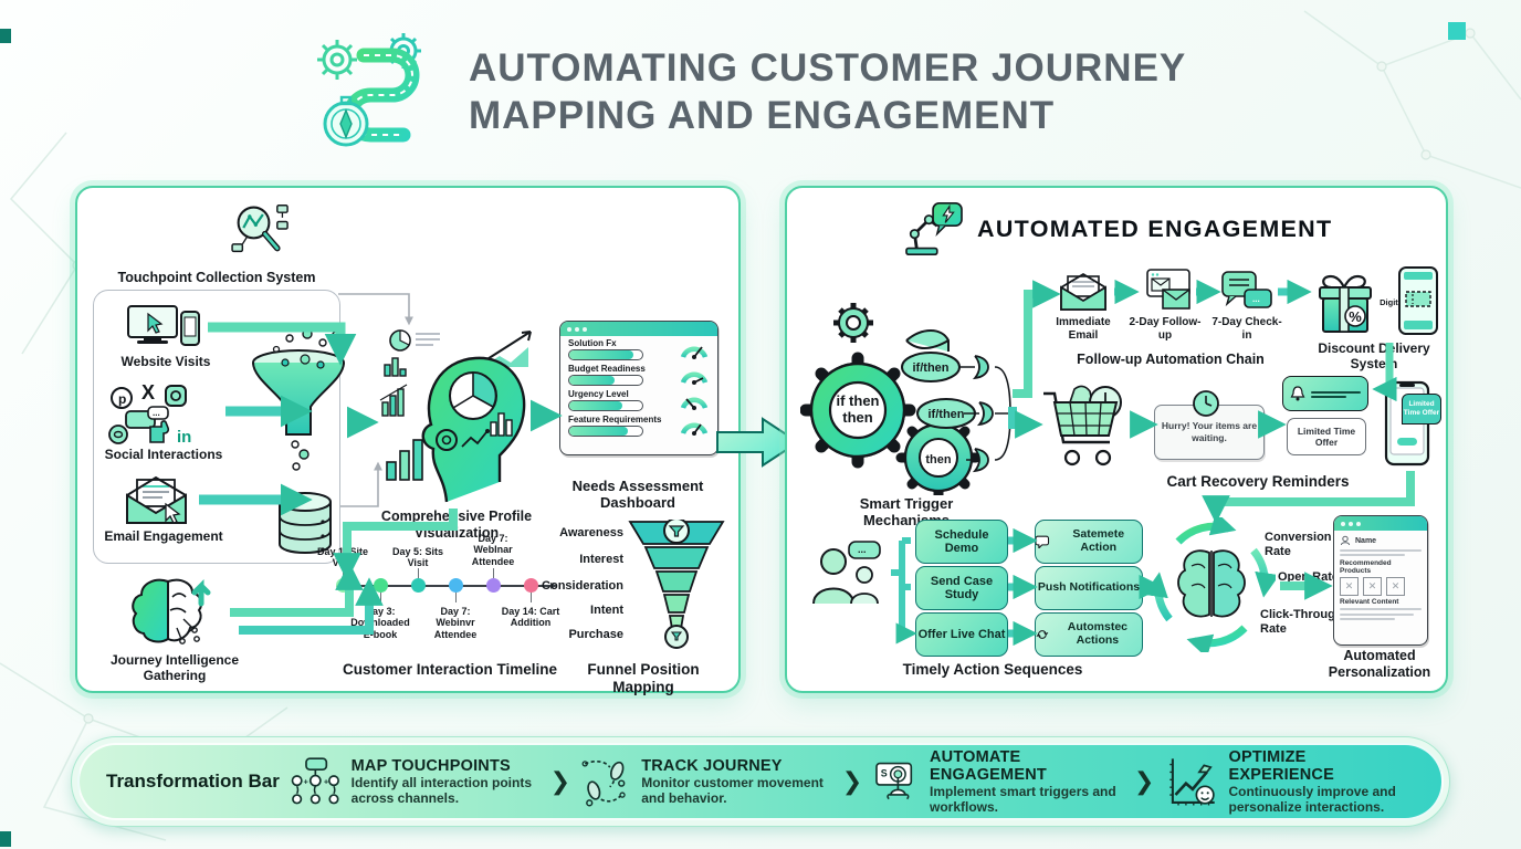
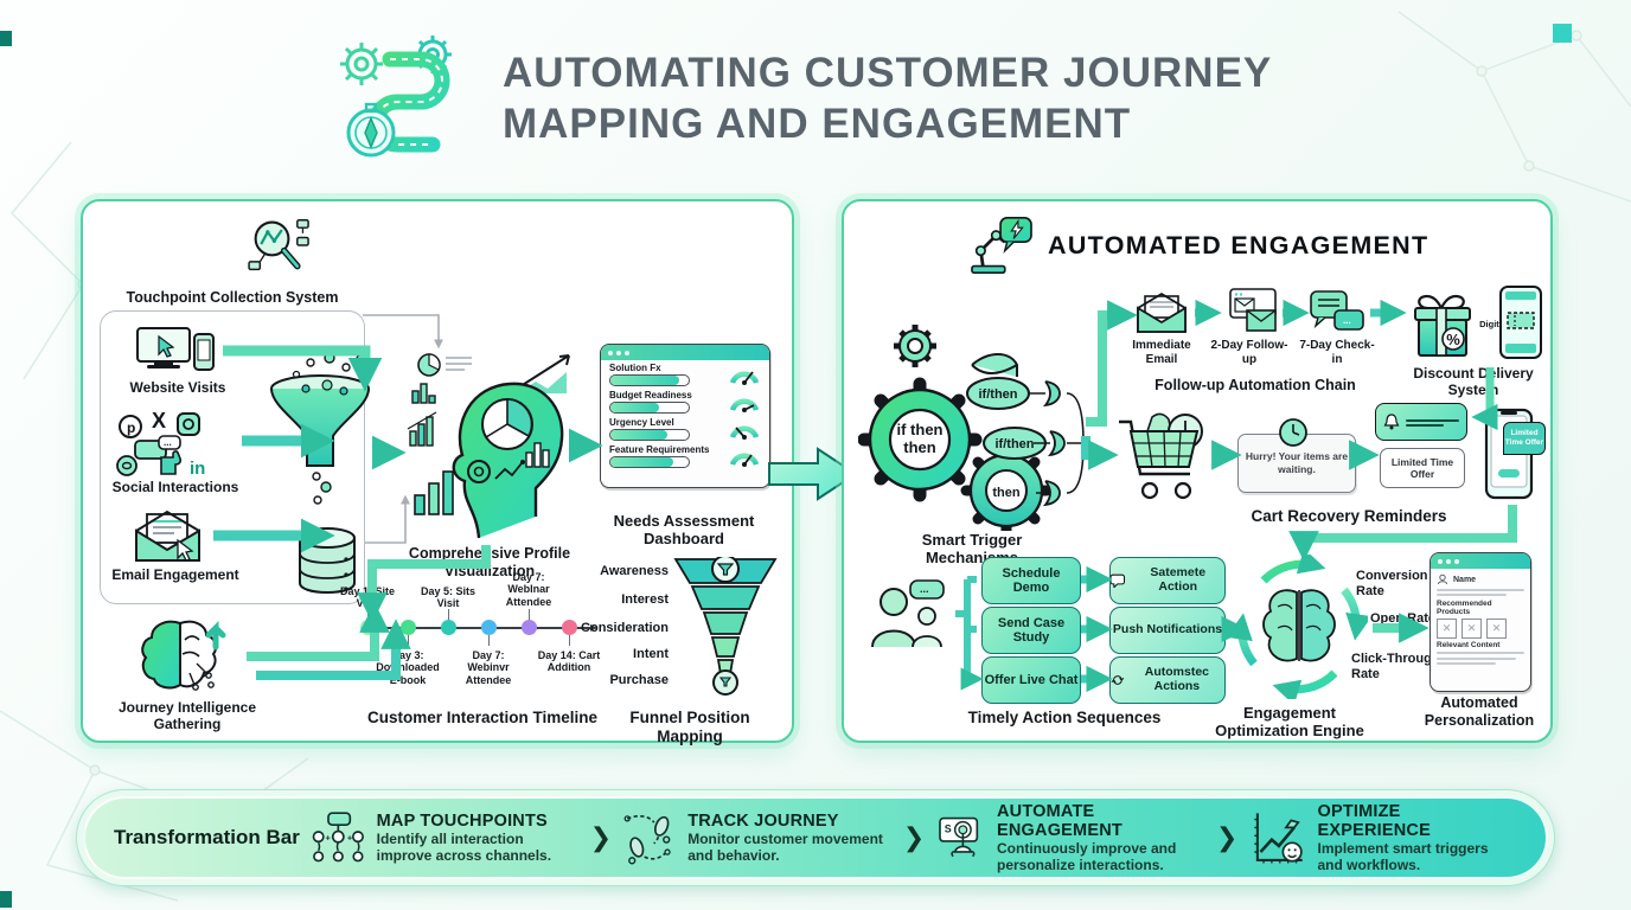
  AUTOMATING CUSTOMER JOURNEY
  MAPPING AND ENGAGEMENT
  Touchpoint Collection System
  Website Visits
  p
  X
  ...
  in
  Social Interactions
  Email Engagement
  Journey Intelligence Gathering
  Comprehesive Profile Visualization
  Solution Fx
  Budget Readiness
  Urgency Level
  Feature Requirements
  Needs Assessment Dashboard
  ▸
  Day 1 Site Vi
  ay 3: Donloaded book
  Day 5: Sits Visit
  Day 7: Webinvr Attendee
  Day 7: Weblnar Attendee
  Day 14: Cart Addition
  Customer Interaction Timeline
  Awareness
  Interest
  Consideration
  Intent
  Purchase
  Funnel Position Mapping
  AUTOMATED ENGAGEMENT
  if then
  then
  then
  if/then
  if/then
  Smart Trigger Mechan
  Immediate Email
  2-Day Follow-up
  ...
  7-Day Check-in
  Follow-up Automation Chain
  %
  Discount Dlivery Syste
  Hurry! Your items are waiting.
  Limited Time Offer
  Cart Recovery Reminders
  ...
  Schedule Demo
  Send Case Study
  Offer Live Chat
  Satemete Action
  Push Notifications
  Automstec Actions
  Timely Action Sequences
  Conversion Rate
  Open Rat
  Click-Throug Rate
+ Engagement Optimization Engine
  ✕
  ✕
  ✕
  Automated Personalization
  Transformation Bar
  +
  +
  MAP TOUCHPOINTS
- Identify all interaction points across channels.
+ Identify all interaction improve across channels.
  ❯
  TRACK JOURNEY
  Monitor customer movement and behavior.
  ❯
  S
  AUTOMATE ENGAGEMENT
- Implement smart triggers and workflows.
+ Continuously improve and personalize interactions.
  ❯
  OPTIMIZE EXPERIENCE
- Continuously improve and personalize interactions.
+ Implement smart triggers and workflows.
